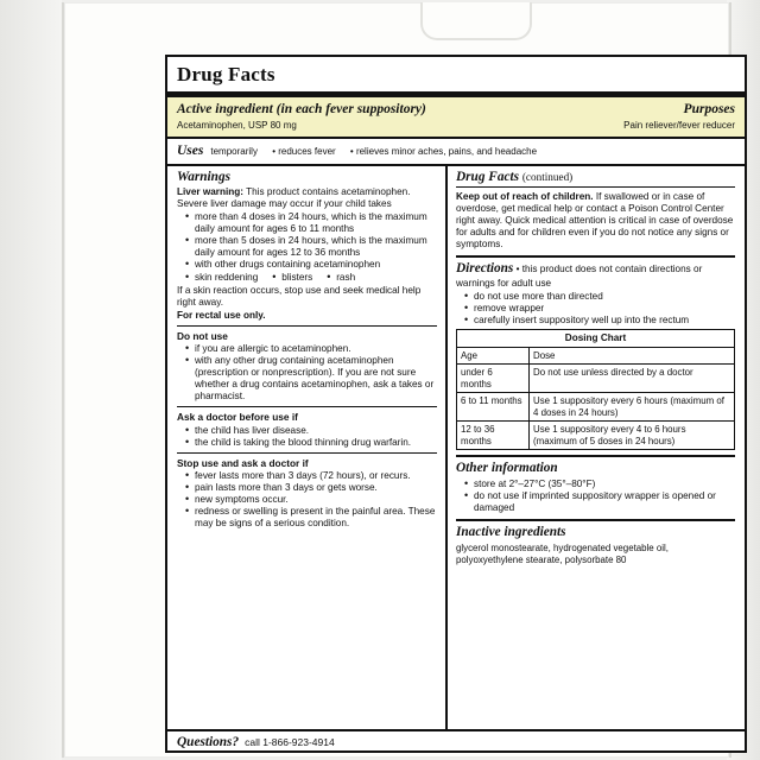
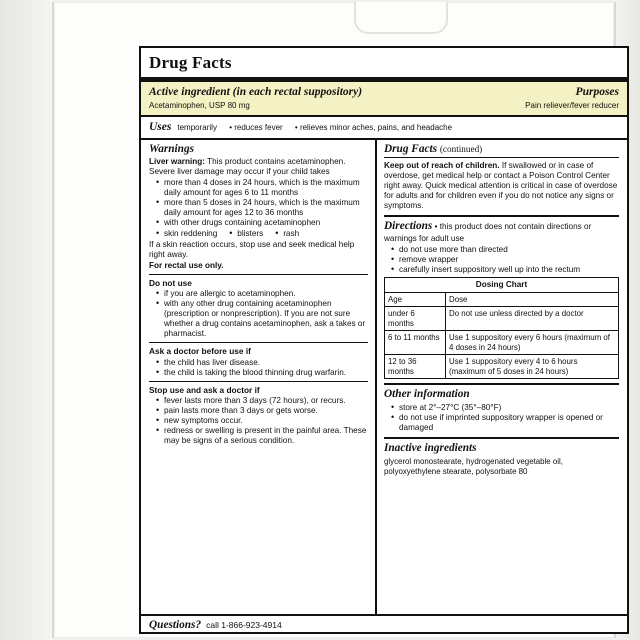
  Drug Facts
- Active ingredient (in each fever suppository)
+ Active ingredient (in each rectal suppository)
  Purposes
  Acetaminophen, USP 80 mg
  Pain reliever/fever reducer
  Uses
  temporarily • reduces fever • relieves minor aches, pains, and headache
  Warnings
  Liver warning: This product contains acetaminophen. Severe liver damage may occur if your child takes
  more than 4 doses in 24 hours, which is the maximum daily amount for ages 6 to 11 months
  more than 5 doses in 24 hours, which is the maximum daily amount for ages 12 to 36 months
  with other drugs containing acetaminophen
  skin reddening
  blisters
  rash
  If a skin reaction occurs, stop use and seek medical help right away.
  For rectal use only.
  Do not use
  if you are allergic to acetaminophen.
  with any other drug containing acetaminophen (prescription or nonprescription). If you are not sure whether a drug contains acetaminophen, ask a takes or pharmacist.
  Ask a doctor before use if
  the child has liver disease.
  the child is taking the blood thinning drug warfarin.
  Stop use and ask a doctor if
  fever lasts more than 3 days (72 hours), or recurs.
  pain lasts more than 3 days or gets worse.
  new symptoms occur.
  redness or swelling is present in the painful area. These may be signs of a serious condition.
  Drug Facts (continued)
  Keep out of reach of children. If swallowed or in case of overdose, get medical help or contact a Poison Control Center right away. Quick medical attention is critical in case of overdose for adults and for children even if you do not notice any signs or symptoms.
  Directions • this product does not contain directions or warnings for adult use
  do not use more than directed
  remove wrapper
  carefully insert suppository well up into the rectum
  Dosing Chart
  Age	Dose
  under 6 months	Do not use unless directed by a doctor
  6 to 11 months	Use 1 suppository every 6 hours (maximum of 4 doses in 24 hours)
  12 to 36 months	Use 1 suppository every 4 to 6 hours (maximum of 5 doses in 24 hours)
  Other information
  store at 2°–27°C (35°–80°F)
  do not use if imprinted suppository wrapper is opened or damaged
  Inactive ingredients
  glycerol monostearate, hydrogenated vegetable oil, polyoxyethylene stearate, polysorbate 80
  Questions?
  call 1-866-923-4914
